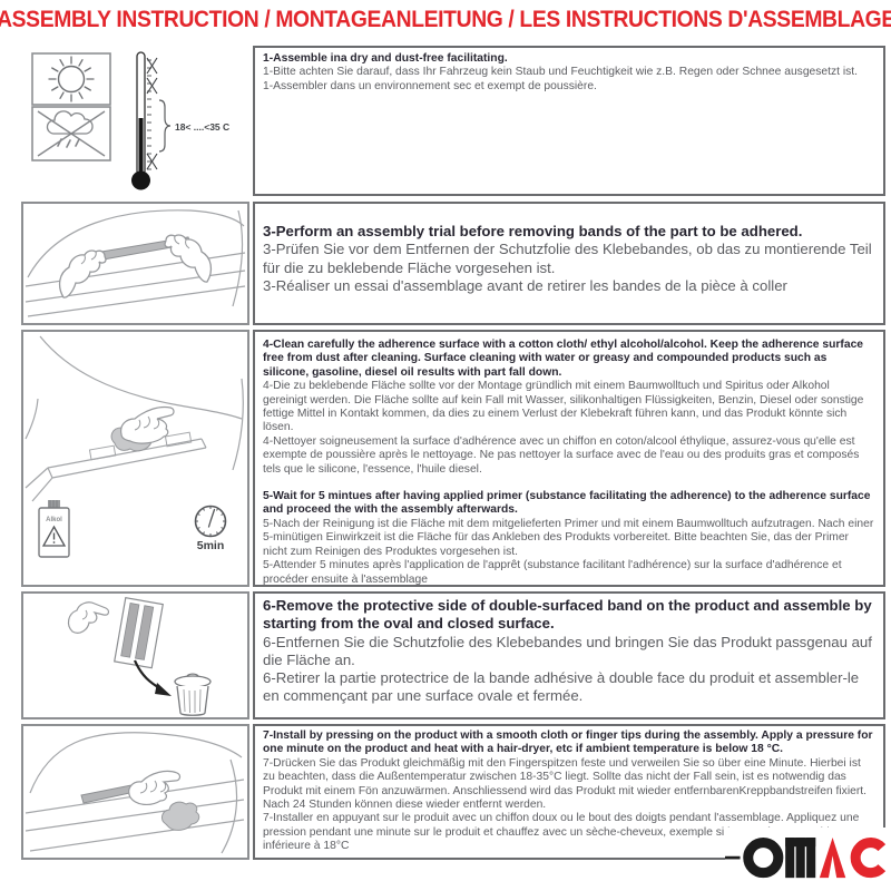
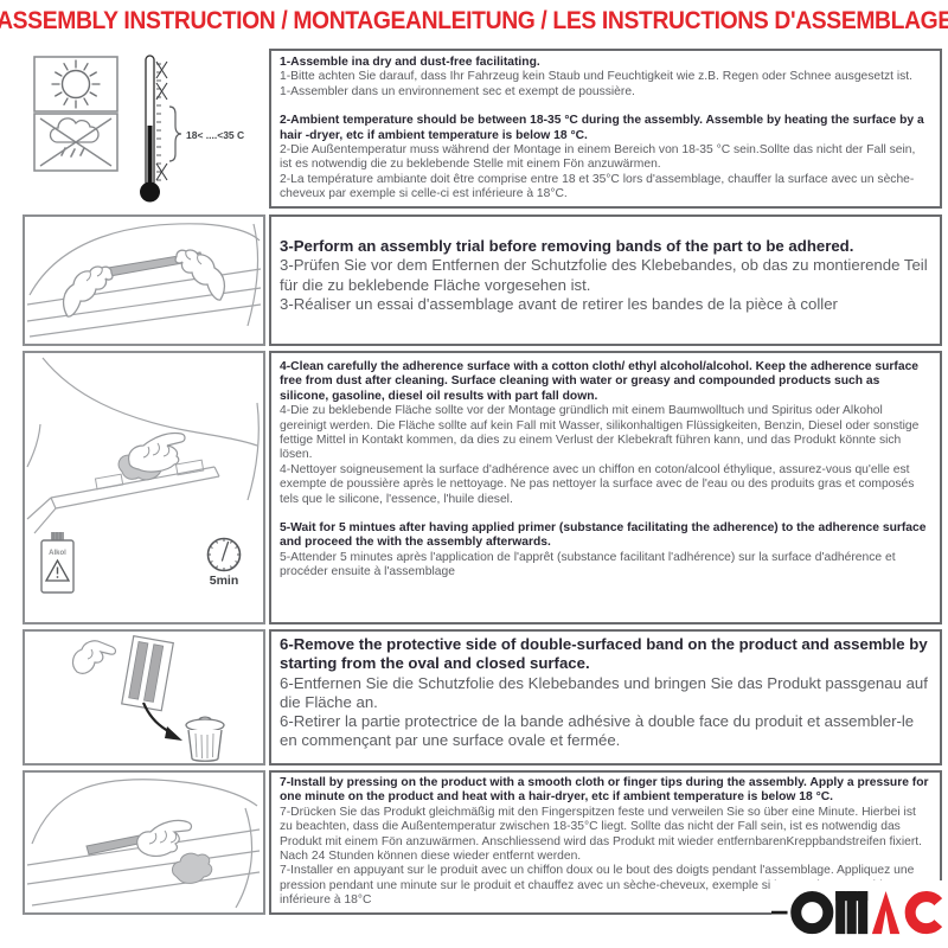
  ASSEMBLY INSTRUCTION / MONTAGEANLEITUNG / LES INSTRUCTIONS D'ASSEMBLAGE
  18< ....<35 C
  1-Assemble ina dry and dust-free facilitating.
  1-Bitte achten Sie darauf, dass Ihr Fahrzeug kein Staub und Feuchtigkeit wie z.B. Regen oder Schnee ausgesetzt ist.
  1-Assembler dans un environnement sec et exempt de poussière.
+ 2-Ambient temperature should be between 18-35 °C during the assembly. Assemble by heating the surface by a hair -dryer, etc if ambient temperature is below 18 °C.
+ 2-Die Außentemperatur muss während der Montage in einem Bereich von 18-35 °C sein.Sollte das nicht der Fall sein, ist es notwendig die zu beklebende Stelle mit einem Fön anzuwärmen.
+ 2-La température ambiante doit être comprise entre 18 et 35°C lors d'assemblage, chauffer la surface avec un sèche-cheveux par exemple si celle-ci est inférieure à 18°C.
  3-Perform an assembly trial before removing bands of the part to be adhered.
  3-Prüfen Sie vor dem Entfernen der Schutzfolie des Klebebandes, ob das zu montierende Teil für die zu beklebende Fläche vorgesehen ist.
  3-Réaliser un essai d'assemblage avant de retirer les bandes de la pièce à coller
  5min
  4-Clean carefully the adherence surface with a cotton cloth/ ethyl alcohol/alcohol. Keep the adherence surface free from dust after cleaning. Surface cleaning with water or greasy and compounded products such as silicone, gasoline, diesel oil results with part fall down.
  4-Die zu beklebende Fläche sollte vor der Montage gründlich mit einem Baumwolltuch und Spiritus oder Alkohol gereinigt werden. Die Fläche sollte auf kein Fall mit Wasser, silikonhaltigen Flüssigkeiten, Benzin, Diesel oder sonstige fettige Mittel in Kontakt kommen, da dies zu einem Verlust der Klebekraft führen kann, und das Produkt könnte sich lösen.
  4-Nettoyer soigneusement la surface d'adhérence avec un chiffon en coton/alcool éthylique, assurez-vous qu'elle est exempte de poussière après le nettoyage. Ne pas nettoyer la surface avec de l'eau ou des produits gras et composés tels que le silicone, l'essence, l'huile diesel.
  5-Wait for 5 mintues after having applied primer (substance facilitating the adherence) to the adherence surface and proceed the with the assembly afterwards.
- 5-Nach der Reinigung ist die Fläche mit dem mitgelieferten Primer und mit einem Baumwolltuch aufzutragen. Nach einer 5-minütigen Einwirkzeit ist die Fläche für das Ankleben des Produkts vorbereitet. Bitte beachten Sie, das der Primer nicht zum Reinigen des Produktes vorgesehen ist.
  5-Attender 5 minutes après l'application de l'apprêt (substance facilitant l'adhérence) sur la surface d'adhérence et procéder ensuite à l'assemblage
  6-Remove the protective side of double-surfaced band on the product and assemble by starting from the oval and closed surface.
  6-Entfernen Sie die Schutzfolie des Klebebandes und bringen Sie das Produkt passgenau auf die Fläche an.
  6-Retirer la partie protectrice de la bande adhésive à double face du produit et assembler-le en commençant par une surface ovale et fermée.
  7-Install by pressing on the product with a smooth cloth or finger tips during the assembly. Apply a pressure for one minute on the product and heat with a hair-dryer, etc if ambient temperature is below 18 °C.
  7-Drücken Sie das Produkt gleichmäßig mit den Fingerspitzen feste und verweilen Sie so über eine Minute. Hierbei ist zu beachten, dass die Außentemperatur zwischen 18-35°C liegt. Sollte das nicht der Fall sein, ist es notwendig das Produkt mit einem Fön anzuwärmen. Anschliessend wird das Produkt mit wieder entfernbarenKreppbandstreifen fixiert. Nach 24 Stunden können diese wieder entfernt werden.
  7-Installer en appuyant sur le produit avec un chiffon doux ou le bout des doigts pendant l'assemblage. Appliquez une pression pendant une minute sur le produit et chauffez avec un sèche-cheveux, exemple si inférieure à 18°C
